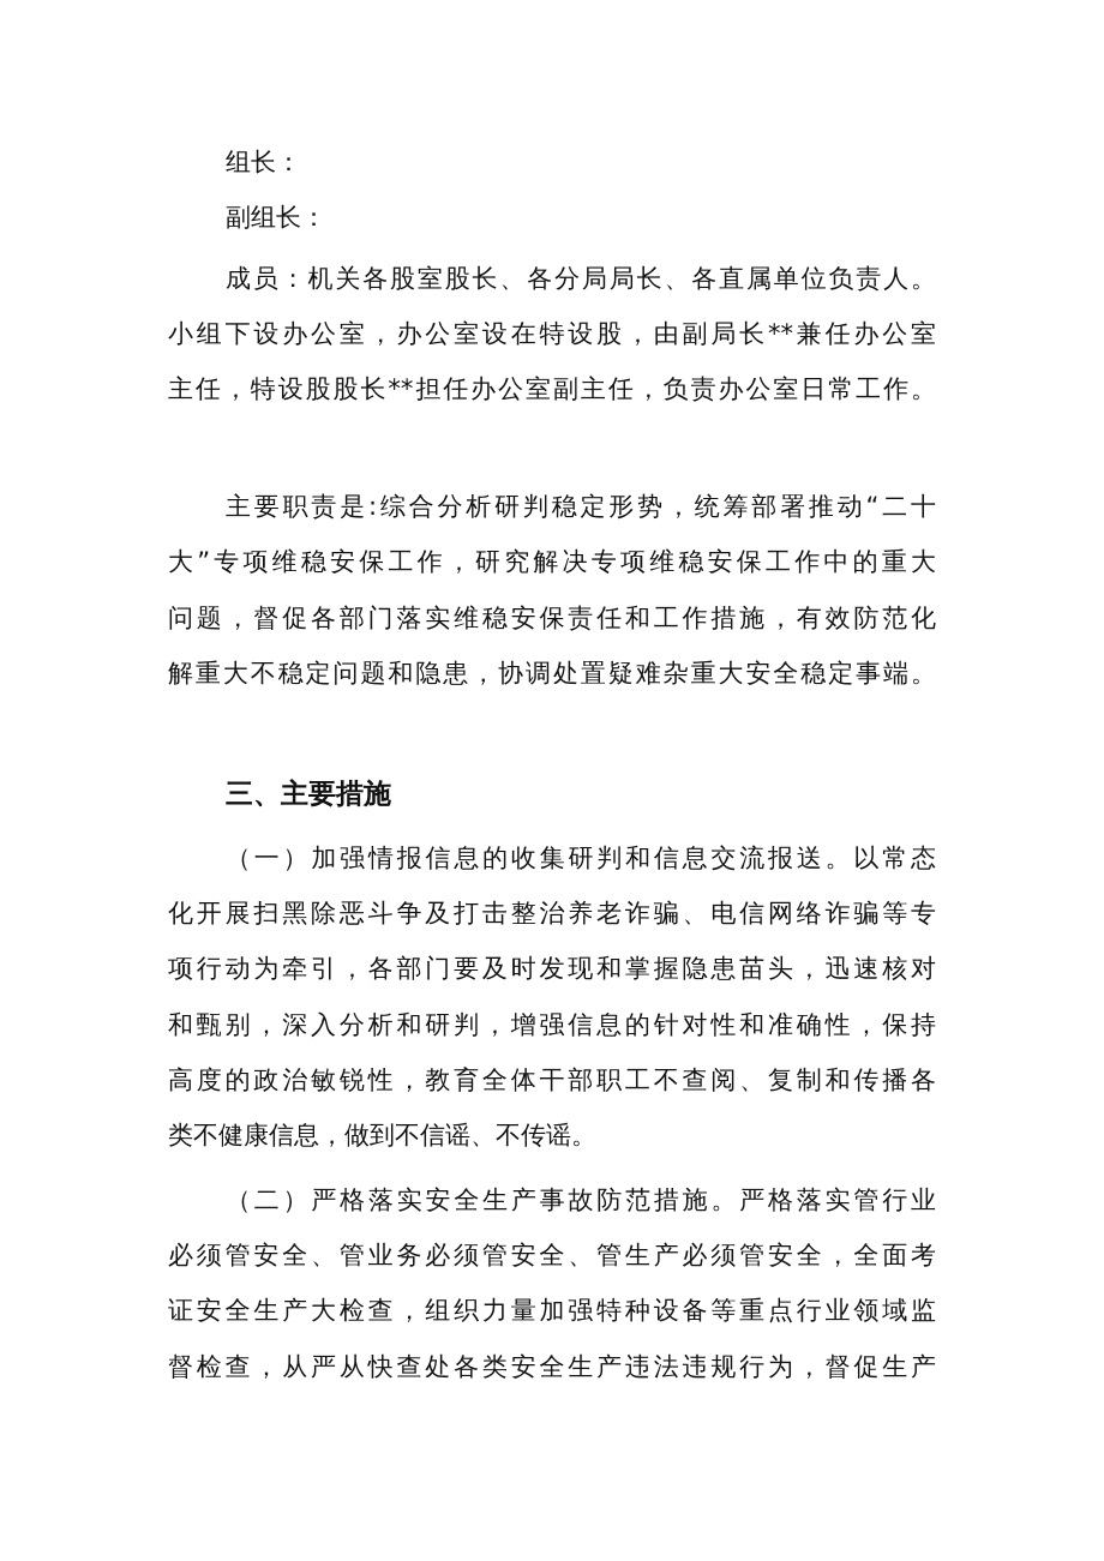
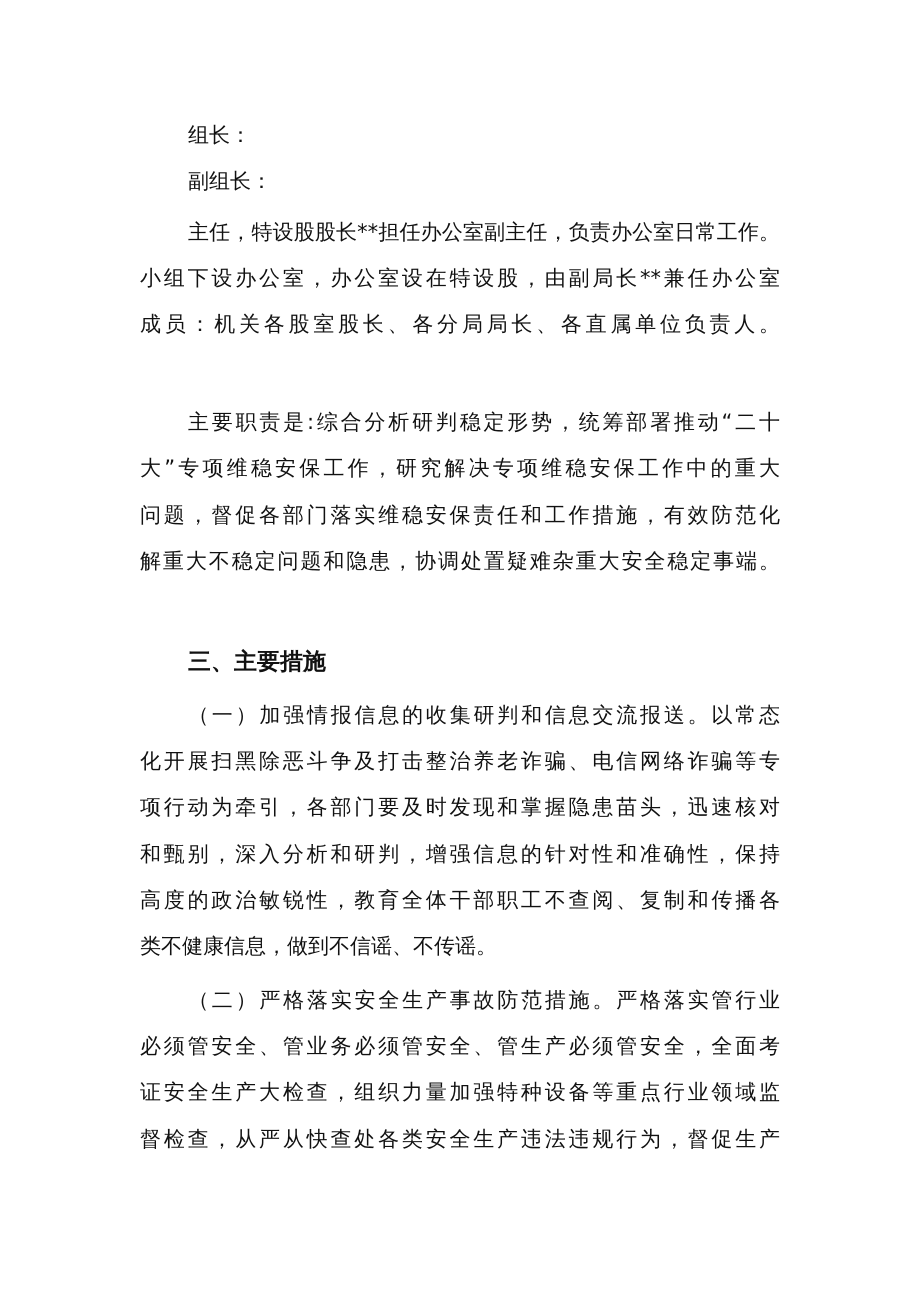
  组长：
  副组长：
- 成员：机关各股室股长、各分局局长、各直属单位负责人。
+ 主任，特设股股长**担任办公室副主任，负责办公室日常工作。
  小组下设办公室，办公室设在特设股，由副局长**兼任办公室
- 主任，特设股股长**担任办公室副主任，负责办公室日常工作。
+ 成员：机关各股室股长、各分局局长、各直属单位负责人。
  主要职责是:综合分析研判稳定形势，统筹部署推动“二十
  大”专项维稳安保工作，研究解决专项维稳安保工作中的重大
  问题，督促各部门落实维稳安保责任和工作措施，有效防范化
  解重大不稳定问题和隐患，协调处置疑难杂重大安全稳定事端。
  三、主要措施
  （一）加强情报信息的收集研判和信息交流报送。以常态
  化开展扫黑除恶斗争及打击整治养老诈骗、电信网络诈骗等专
  项行动为牵引，各部门要及时发现和掌握隐患苗头，迅速核对
  和甄别，深入分析和研判，增强信息的针对性和准确性，保持
  高度的政治敏锐性，教育全体干部职工不查阅、复制和传播各
  类不健康信息，做到不信谣、不传谣。
  （二）严格落实安全生产事故防范措施。严格落实管行业
  必须管安全、管业务必须管安全、管生产必须管安全，全面考
  证安全生产大检查，组织力量加强特种设备等重点行业领域监
  督检查，从严从快查处各类安全生产违法违规行为，督促生产
